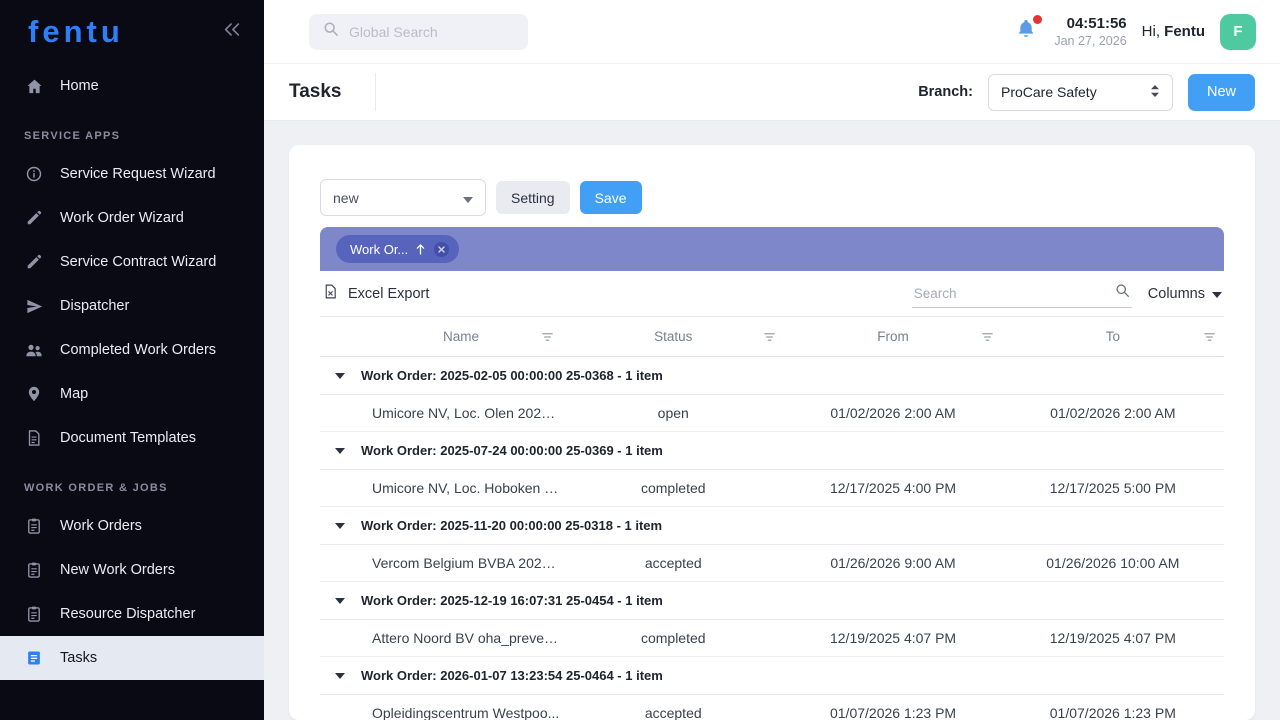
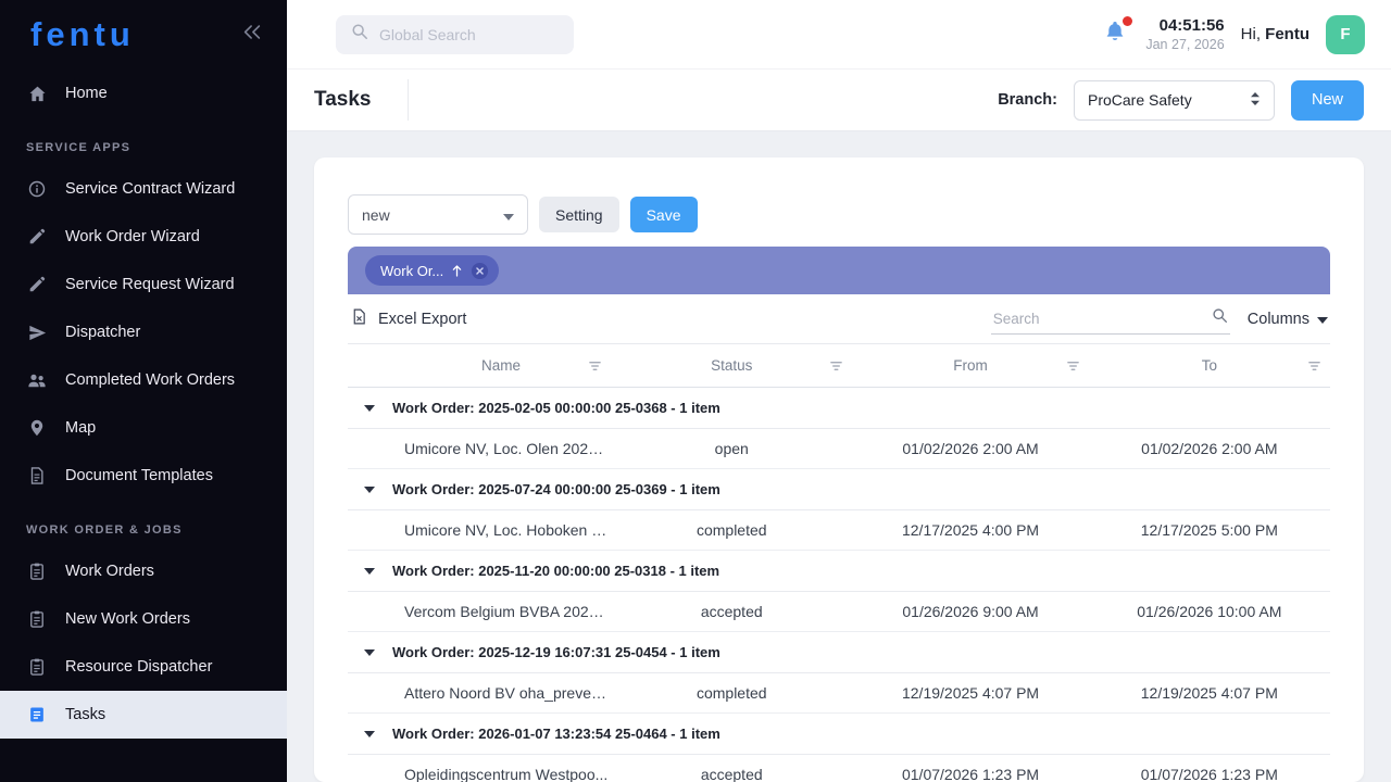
  fentu
  Home
  SERVICE APPS
- Service Request Wizard
+ Service Contract Wizard
  Work Order Wizard
- Service Contract Wizard
+ Service Request Wizard
  Dispatcher
  Completed Work Orders
  Map
  Document Templates
  WORK ORDER & JOBS
  Work Orders
  New Work Orders
  Resource Dispatcher
  Tasks
  Global Search
  04:51:56
  Jan 27, 2026
  Hi, Fentu
  F
  Tasks
  Branch:
  ProCare Safety
  New
  new
  Setting
  Save
  Work Or...
  Excel Export
  Search
  Columns
  Name
  Status
  From
  To
  Work Order: 2025-02-05 00:00:00 25-0368 - 1 item
  Umicore NV, Loc. Olen 2025-..
  open
  01/02/2026 2:00 AM
  01/02/2026 2:00 AM
  Work Order: 2025-07-24 00:00:00 25-0369 - 1 item
  Umicore NV, Loc. Hoboken 2...
  completed
  12/17/2025 4:00 PM
  12/17/2025 5:00 PM
  Work Order: 2025-11-20 00:00:00 25-0318 - 1 item
  Vercom Belgium BVBA 2025-..
  accepted
  01/26/2026 9:00 AM
  01/26/2026 10:00 AM
  Work Order: 2025-12-19 16:07:31 25-0454 - 1 item
  Attero Noord BV oha_prevent..
  completed
  12/19/2025 4:07 PM
  12/19/2025 4:07 PM
  Work Order: 2026-01-07 13:23:54 25-0464 - 1 item
  Opleidingscentrum Westpoo...
  accepted
  01/07/2026 1:23 PM
  01/07/2026 1:23 PM
